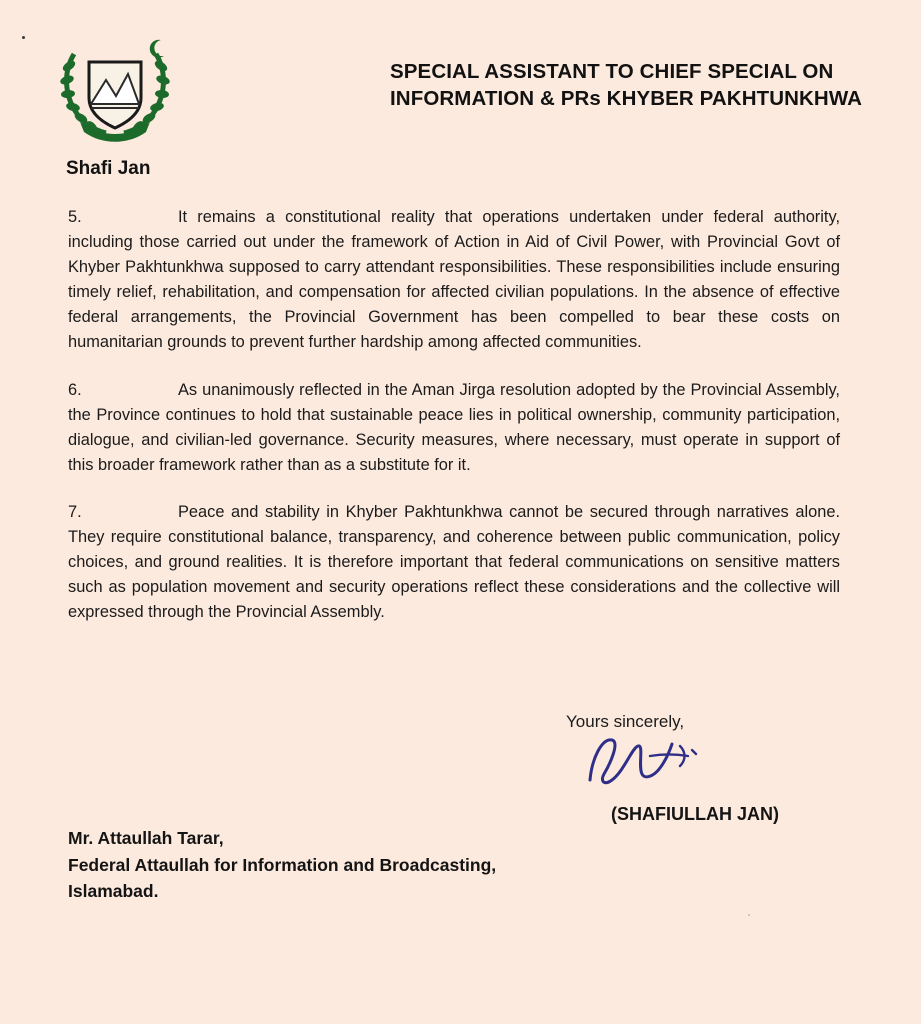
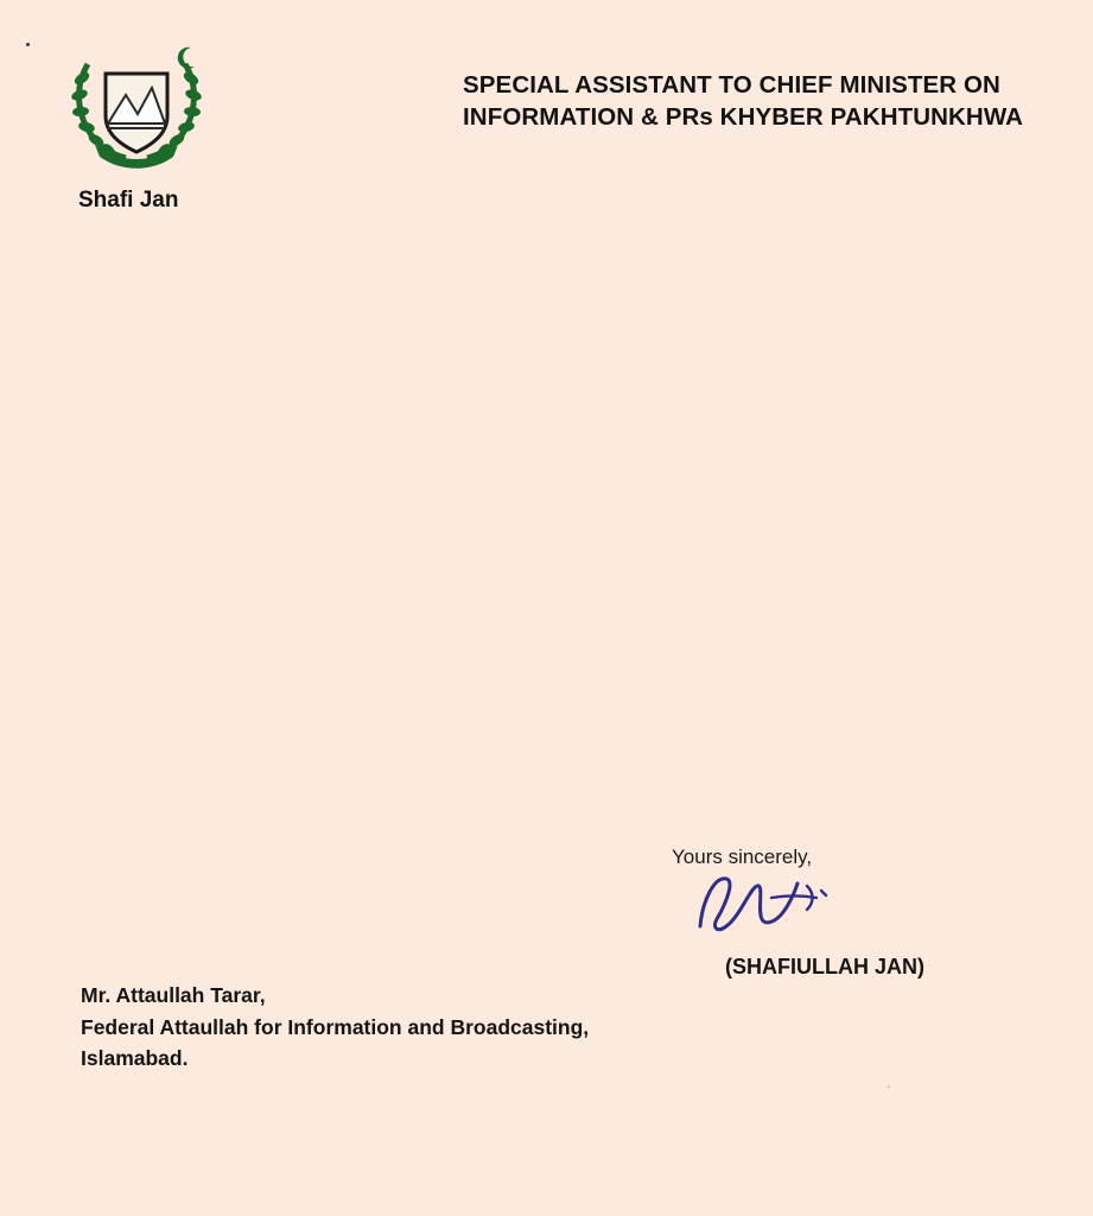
- SPECIAL ASSISTANT TO CHIEF SPECIAL ON
+ SPECIAL ASSISTANT TO CHIEF MINISTER ON
  INFORMATION & PRs KHYBER PAKHTUNKHWA
  Shafi Jan
- 5. It remains a constitutional reality that operations undertaken under federal authority, including those carried out under the framework of Action in Aid of Civil Power, with Provincial Govt of Khyber Pakhtunkhwa supposed to carry attendant responsibilities. These responsibilities include ensuring timely relief, rehabilitation, and compensation for affected civilian populations. In the absence of effective federal arrangements, the Provincial Government has been compelled to bear these costs on humanitarian grounds to prevent further hardship among affected communities.
- 6. As unanimously reflected in the Aman Jirga resolution adopted by the Provincial Assembly, the Province continues to hold that sustainable peace lies in political ownership, community participation, dialogue, and civilian-led governance. Security measures, where necessary, must operate in support of this broader framework rather than as a substitute for it.
- 7. Peace and stability in Khyber Pakhtunkhwa cannot be secured through narratives alone. They require constitutional balance, transparency, and coherence between public communication, policy choices, and ground realities. It is therefore important that federal communications on sensitive matters such as population movement and security operations reflect these considerations and the collective will expressed through the Provincial Assembly.
  Yours sincerely,
  (SHAFIULLAH JAN)
  Mr. Attaullah Tarar,
  Federal Attaullah for Information and Broadcasting,
  Islamabad.
